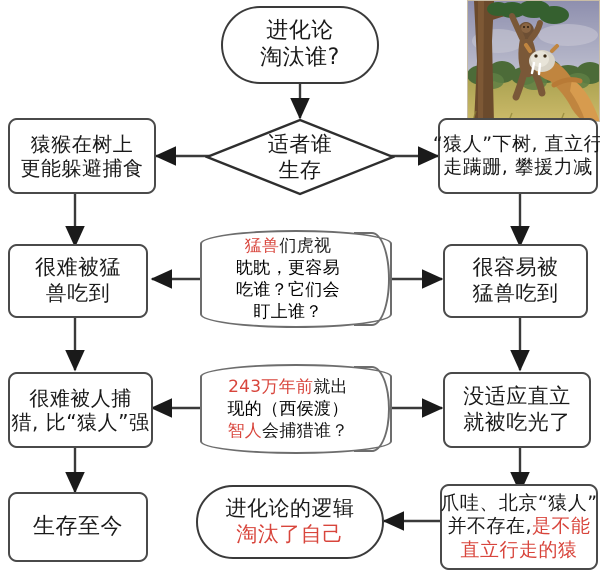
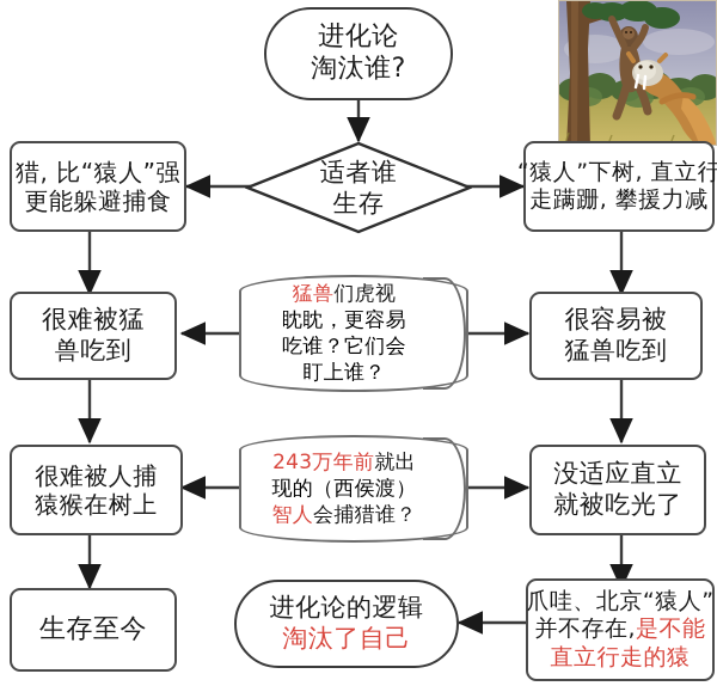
  进化论
  淘汰谁?
  适者谁
  生存
- 猿猴在树上
+ 猎, 比“猿人”强
  更能躲避捕食
  很难被猛
  兽吃到
  很难被人捕
- 猎, 比“猿人”强
+ 猿猴在树上
  生存至今
  “猿人”下树, 直立行
  走蹒跚, 攀援力减
  很容易被
  猛兽吃到
  没适应直立
  就被吃光了
  爪哇、北京“猿人”
  并不存在,是不能
  直立行走的猿
  猛兽们虎视
  眈眈，更容易
  吃谁？它们会
  盯上谁？
  243万年前就出
  现的（西侯渡）
  智人会捕猎谁？
  进化论的逻辑
  淘汰了自己
